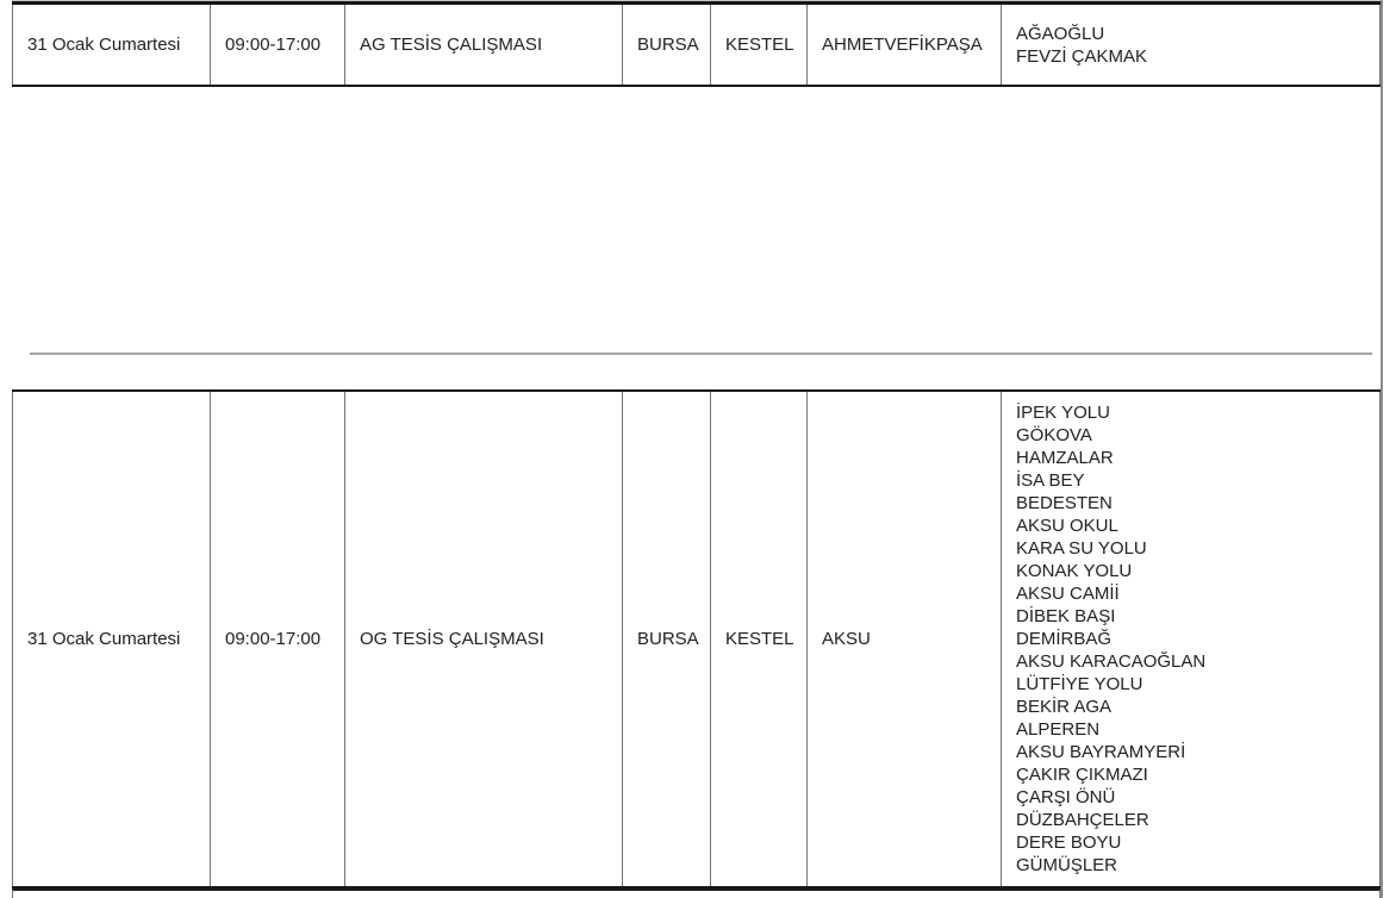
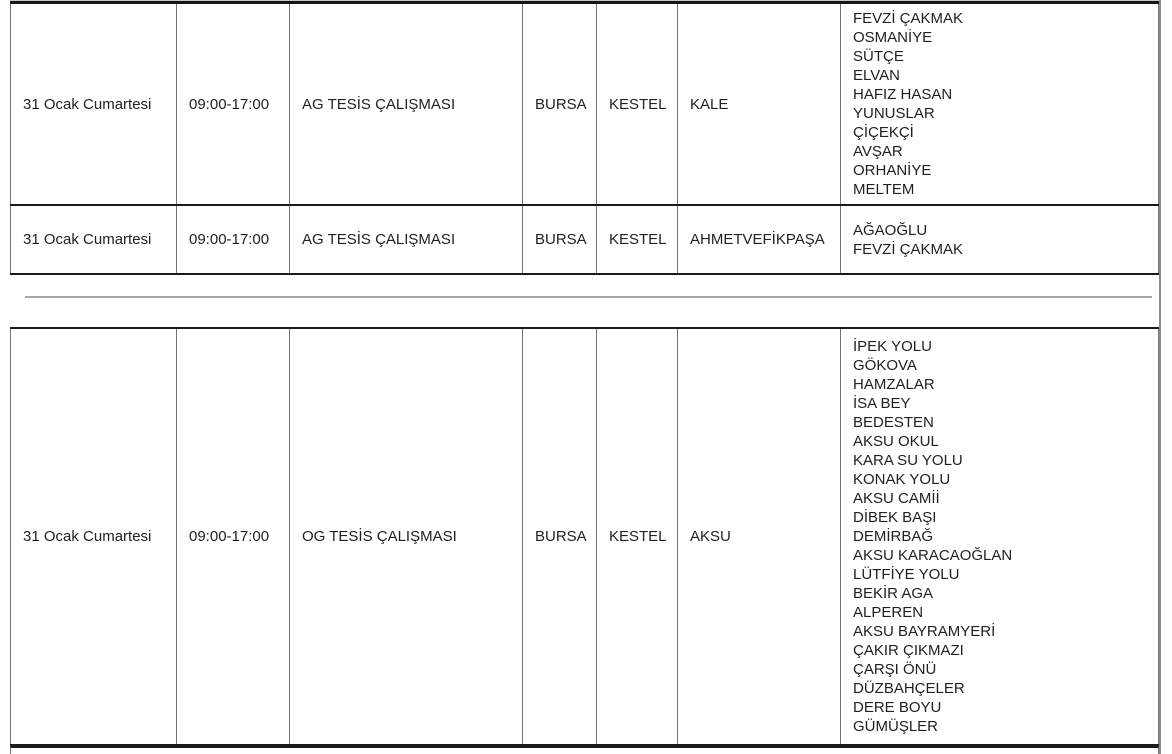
+ 31 Ocak Cumartesi	09:00-17:00	AG TESİS ÇALIŞMASI	BURSA	KESTEL	KALE	FEVZİ ÇAKMAK OSMANİYE SÜTÇE ELVAN HAFIZ HASAN YUNUSLAR ÇİÇEKÇİ AVŞAR ORHANİYE MELTEM
  31 Ocak Cumartesi	09:00-17:00	AG TESİS ÇALIŞMASI	BURSA	KESTEL	AHMETVEFİKPAŞA	AĞAOĞLU FEVZİ ÇAKMAK
  31 Ocak Cumartesi	09:00-17:00	OG TESİS ÇALIŞMASI	BURSA	KESTEL	AKSU	İPEK YOLU GÖKOVA HAMZALAR İSA BEY BEDESTEN AKSU OKUL KARA SU YOLU KONAK YOLU AKSU CAMİİ DİBEK BAŞI DEMİRBAĞ AKSU KARACAOĞLAN LÜTFİYE YOLU BEKİR AGA ALPEREN AKSU BAYRAMYERİ ÇAKIR ÇIKMAZI ÇARŞI ÖNÜ DÜZBAHÇELER DERE BOYU GÜMÜŞLER
